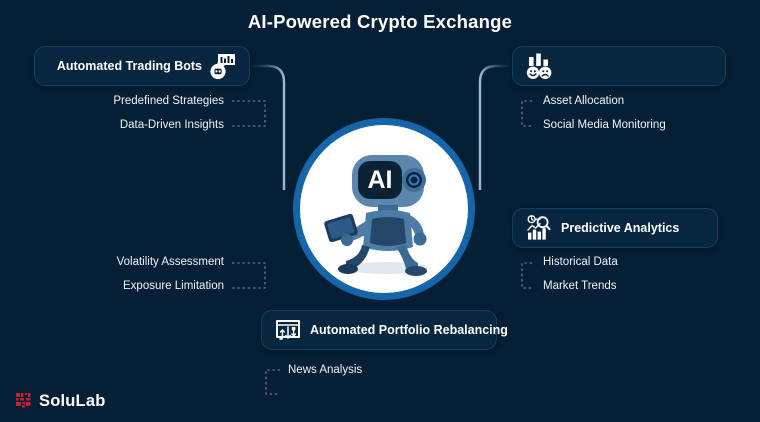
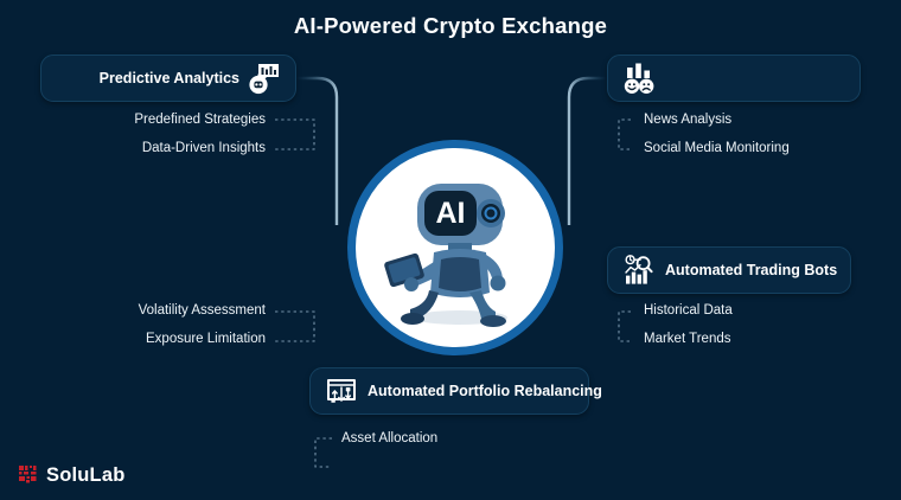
  AI-Powered Crypto Exchange
  AI
- Automated Trading Bots
+ Predictive Analytics
  Predefined Strategies
  Data-Driven Insights
- Asset Allocation
+ News Analysis
  Social Media Monitoring
  Volatility Assessment
  Exposure Limitation
- Predictive Analytics
+ Automated Trading Bots
  Historical Data
  Market Trends
  Automated Portfolio Rebalancing
- News Analysis
+ Asset Allocation
  SoluLab
